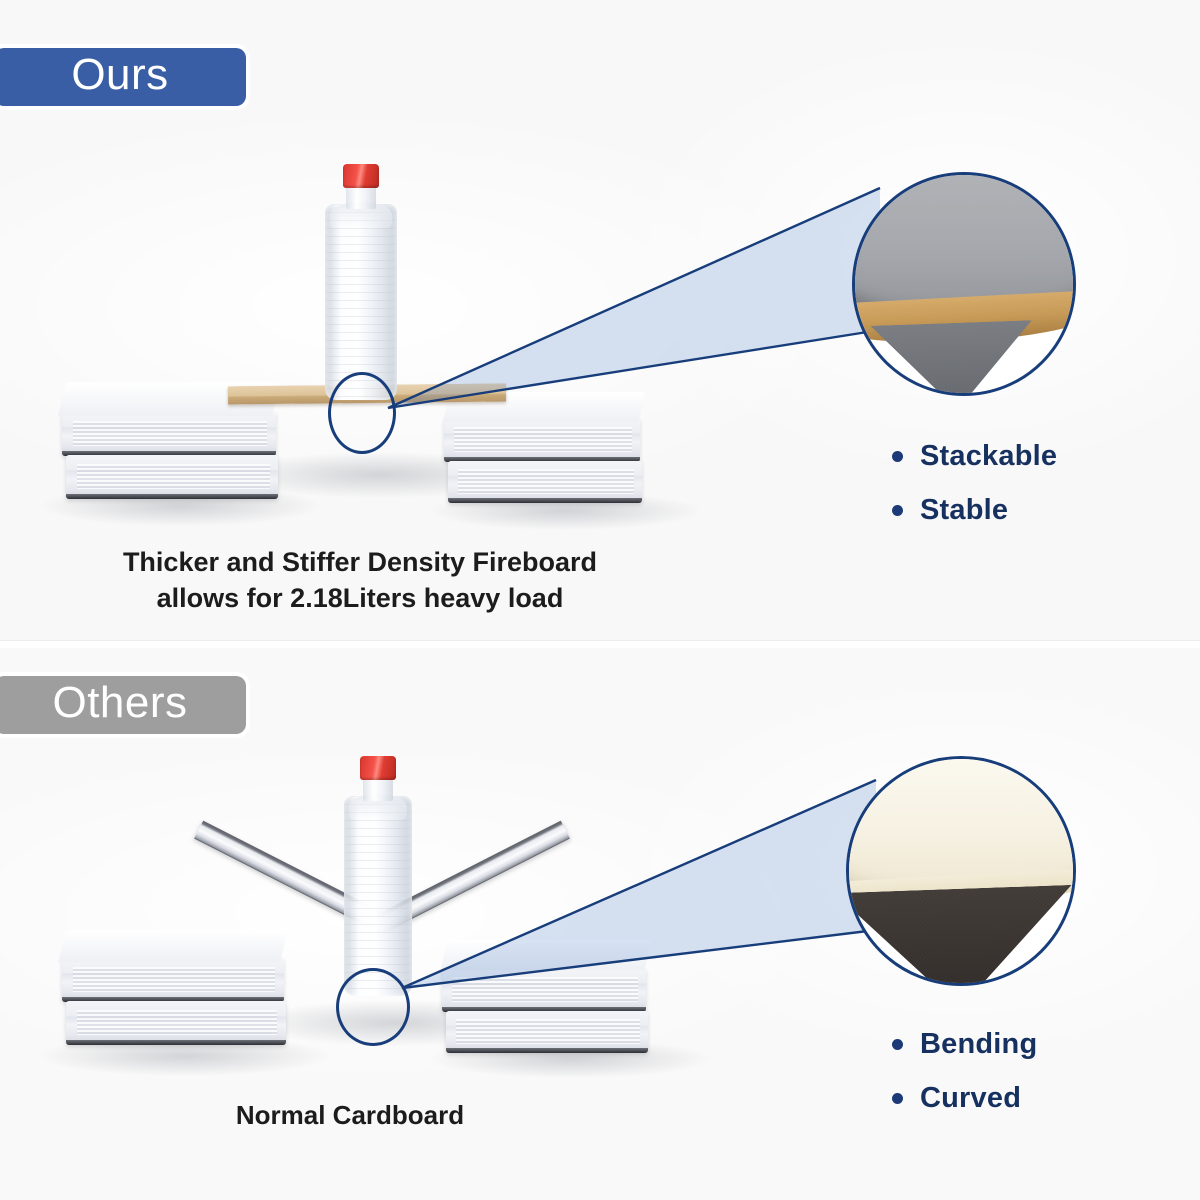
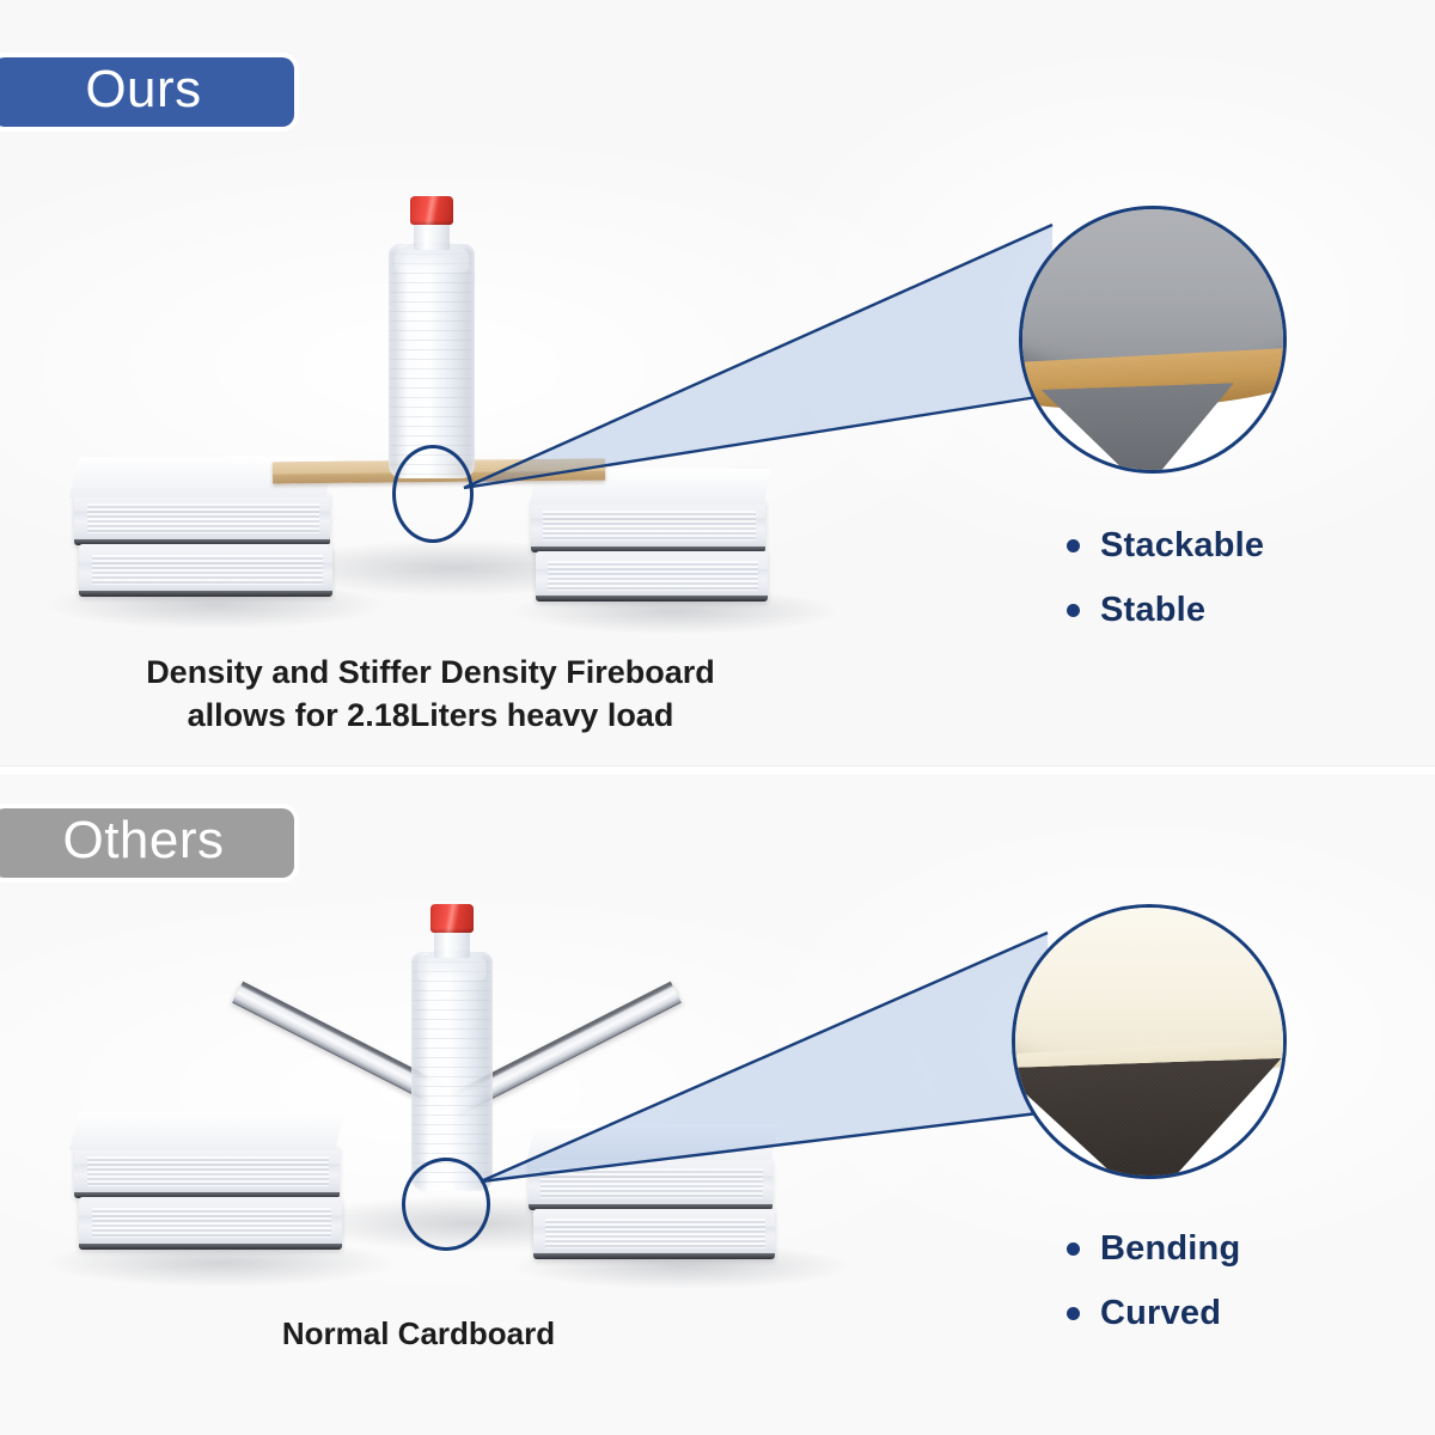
  Ours
  Stackable
  Stable
- Thicker and Stiffer Density Fireboard
+ Density and Stiffer Density Fireboard
  allows for 2.18Liters heavy load
  Others
  Bending
  Curved
  Normal Cardboard
